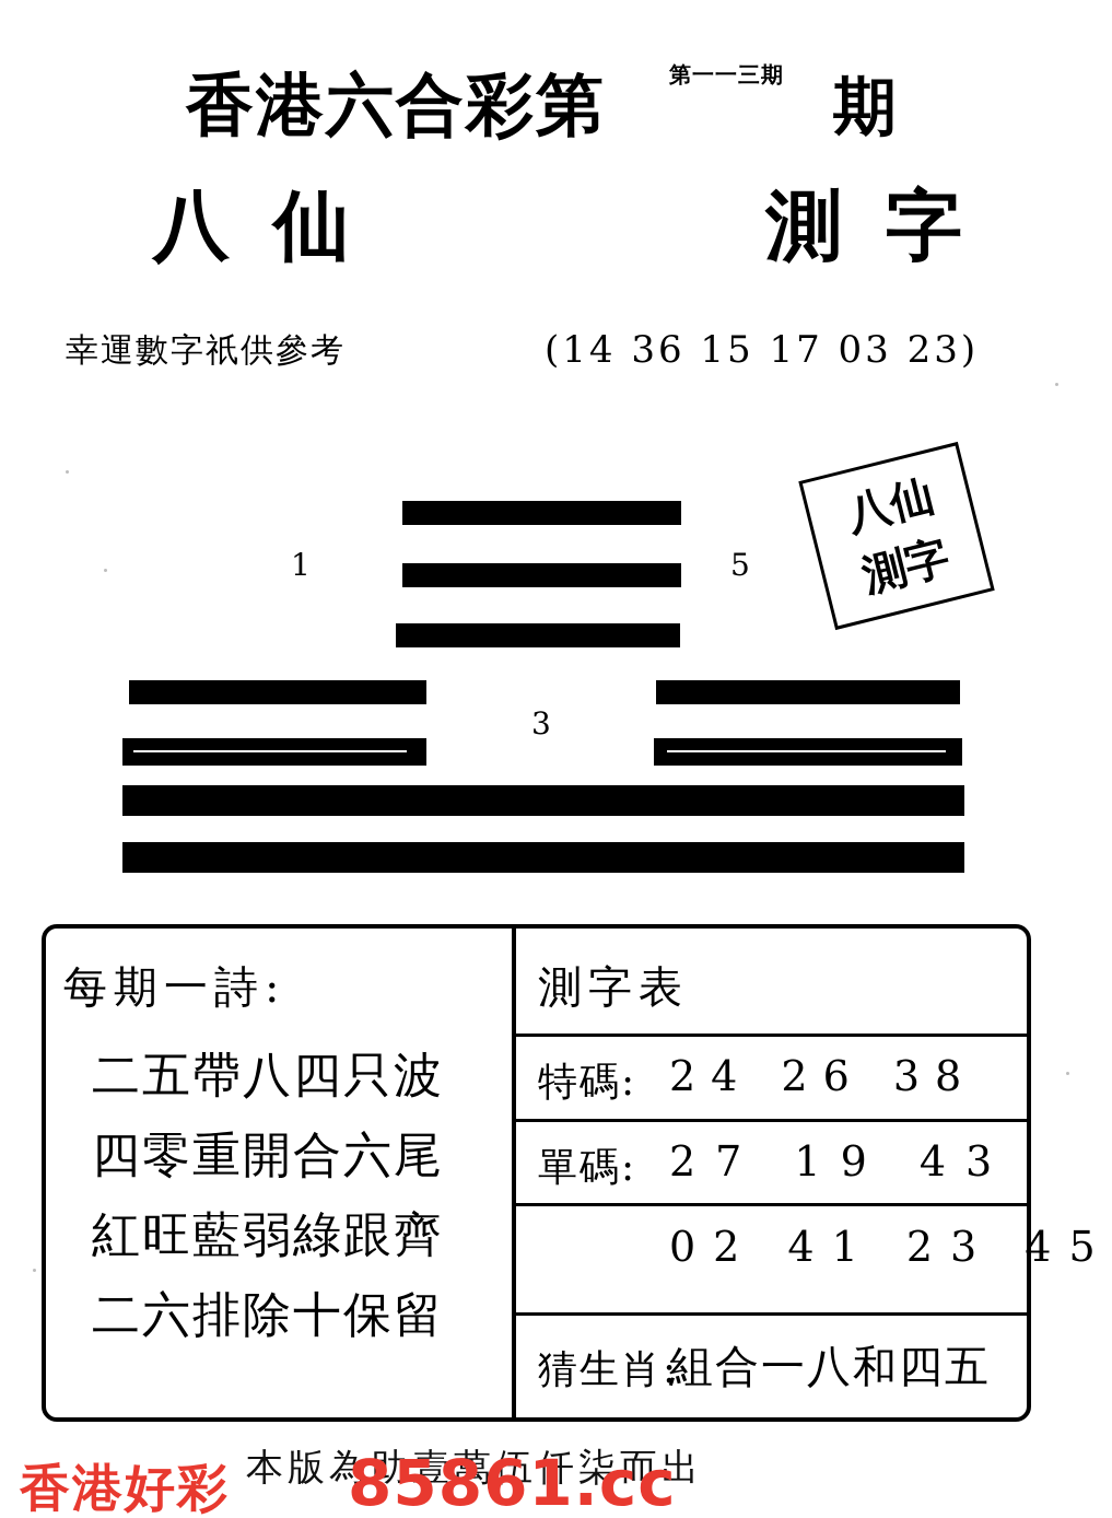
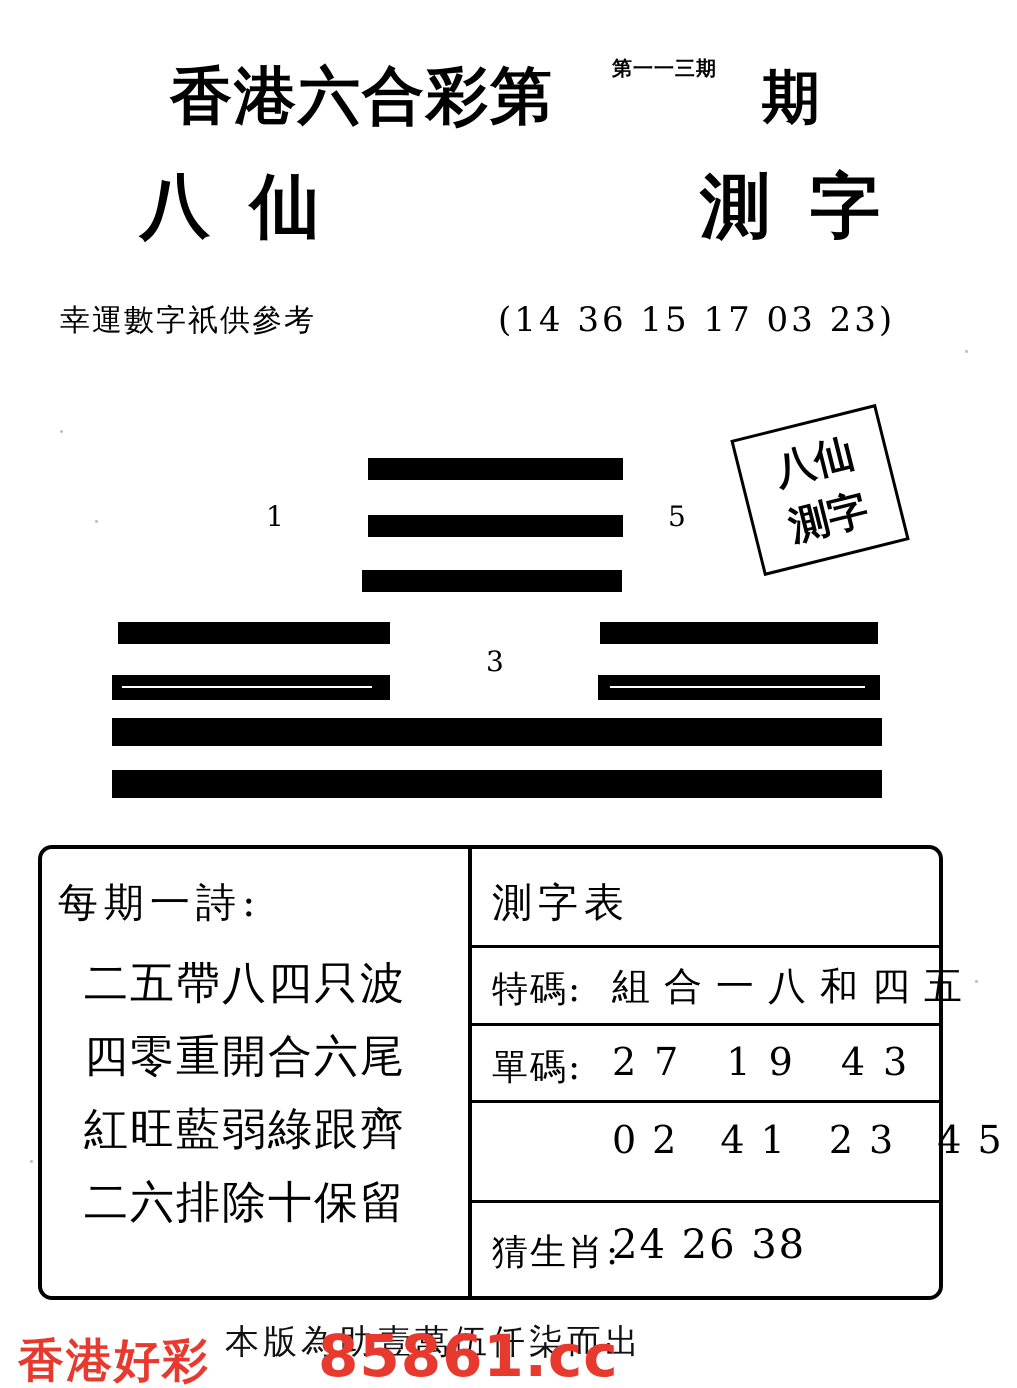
  香港六合彩第
  第一一三期
  期
  八仙
  測字
  幸運數字祇供參考
  (14 36 15 17 03 23)
  1
  3
  5
  每期一詩:
  二五帶八四只波
  四零重開合六尾
  紅旺藍弱綠跟齊
  二六排除十保留
  測字表
  特碼:
- 24 26 38
+ 組合一八和四五
  單碼:
  27 19 43
  02 41 23 45
  猜生肖:
- 組合一八和四五
+ 24 26 38
  本版為助壹萬伍仟柒而出
  香港好彩
  85861.cc
